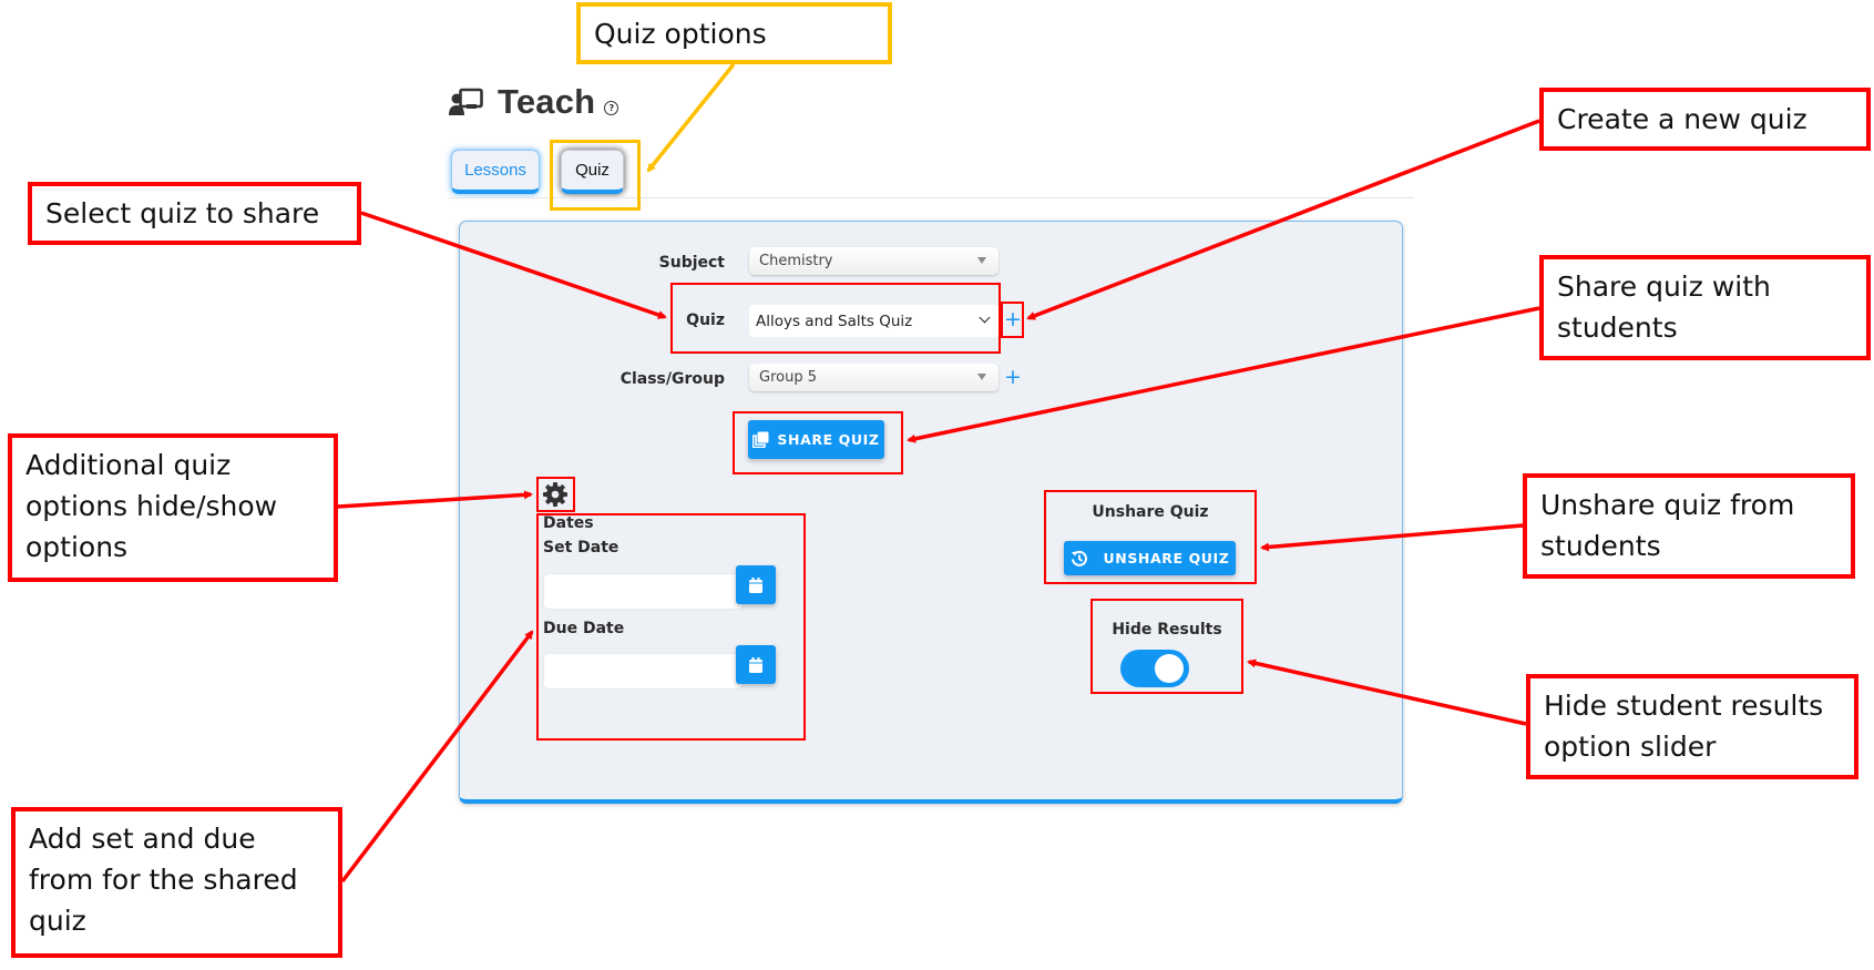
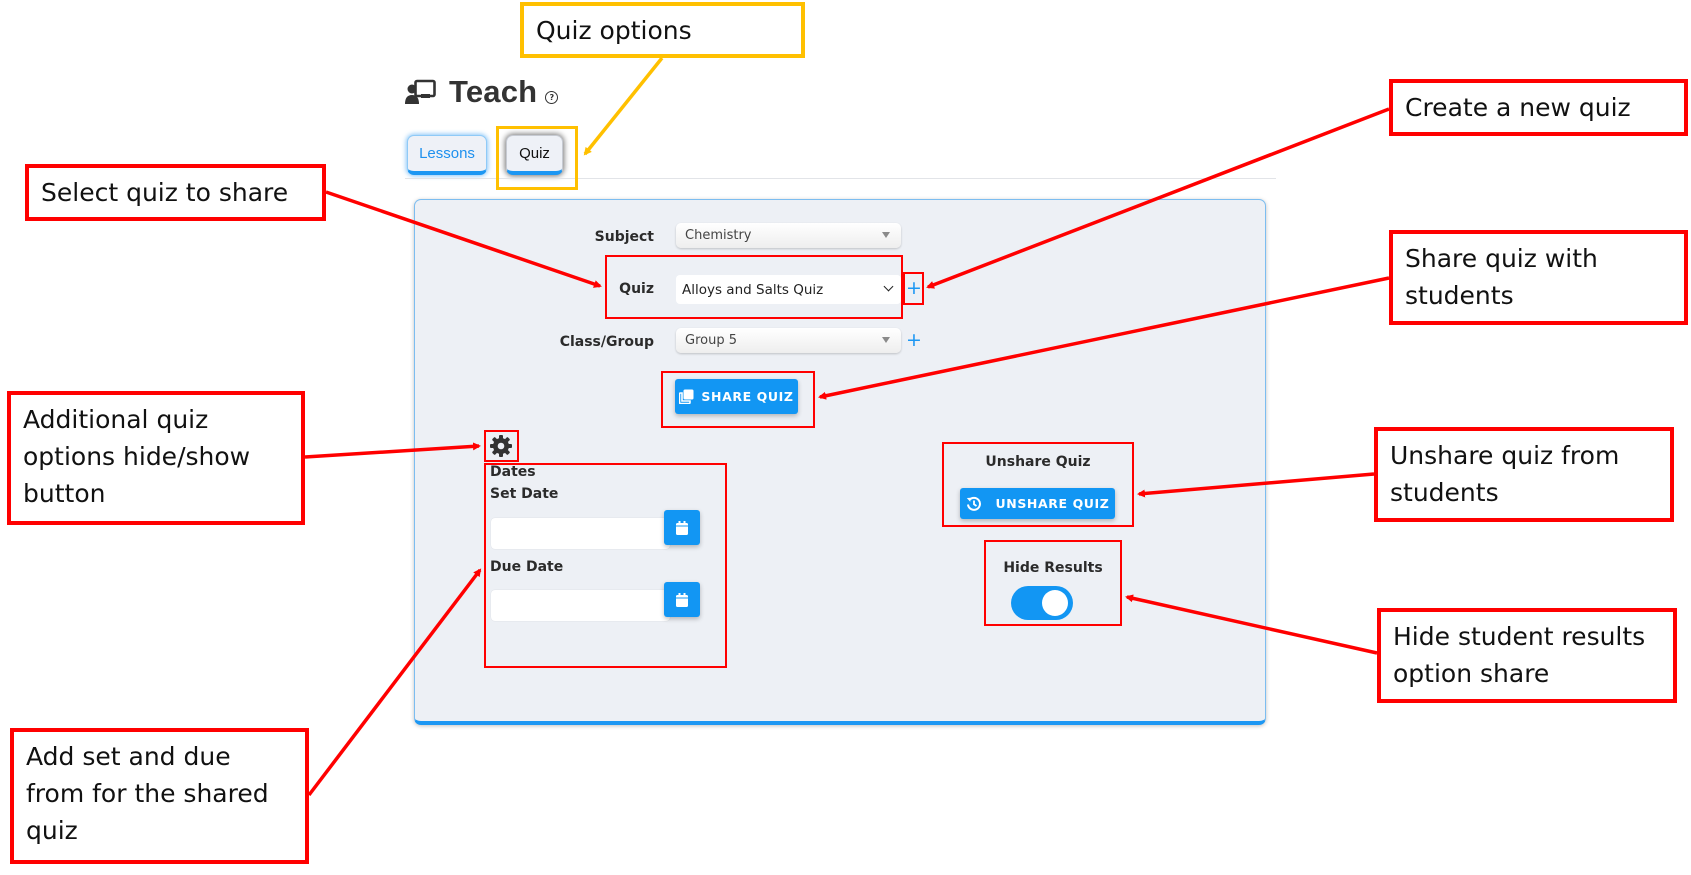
  Teach
  ?
  Lessons
  Quiz
  Subject
  Chemistry
  Quiz
  Alloys and Salts Quiz
  +
  Class/Group
  Group 5
  +
  SHARE QUIZ
  Dates
  Set Date
  Due Date
  Unshare Quiz
  UNSHARE QUIZ
  Hide Results
  Quiz options
  Select quiz to share
  Create a new quiz
  Share quiz with students
- Additional quiz options hide/show options
+ Additional quiz options hide/show button
  Unshare quiz from students
- Hide student results option slider
+ Hide student results option share
  Add set and due from for the shared quiz
